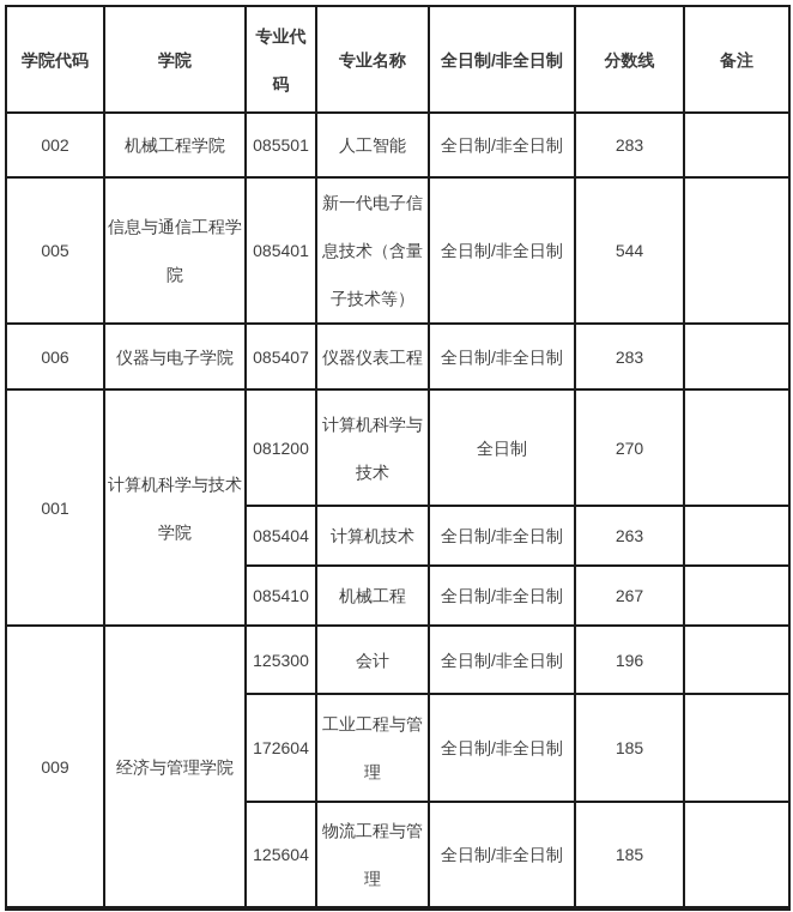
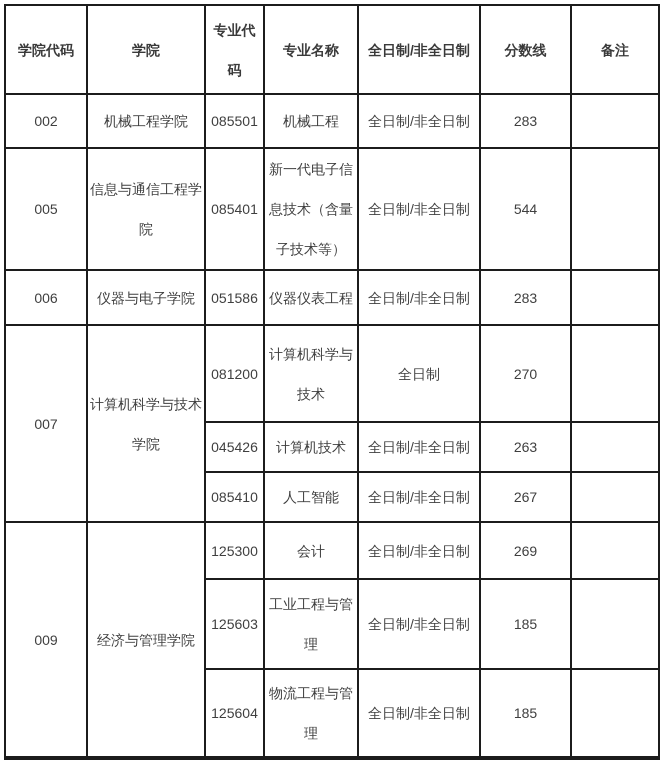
  学院代码	学院	专业代码	专业名称	全日制/非全日制	分数线	备注
- 002	机械工程学院	085501	人工智能	全日制/非全日制	283
+ 002	机械工程学院	085501	机械工程	全日制/非全日制	283
  005	信息与通信工程学院	085401	新一代电子信息技术（含量子技术等）	全日制/非全日制	544
- 006	仪器与电子学院	085407	仪器仪表工程	全日制/非全日制	283
+ 006	仪器与电子学院	051586	仪器仪表工程	全日制/非全日制	283
- 001	计算机科学与技术学院	081200	计算机科学与技术	全日制	270
+ 007	计算机科学与技术学院	081200	计算机科学与技术	全日制	270
- 085404	计算机技术	全日制/非全日制	263
+ 045426	计算机技术	全日制/非全日制	263
- 085410	机械工程	全日制/非全日制	267
+ 085410	人工智能	全日制/非全日制	267
- 009	经济与管理学院	125300	会计	全日制/非全日制	196
+ 009	经济与管理学院	125300	会计	全日制/非全日制	269
- 172604	工业工程与管理	全日制/非全日制	185
+ 125603	工业工程与管理	全日制/非全日制	185
  125604	物流工程与管理	全日制/非全日制	185
